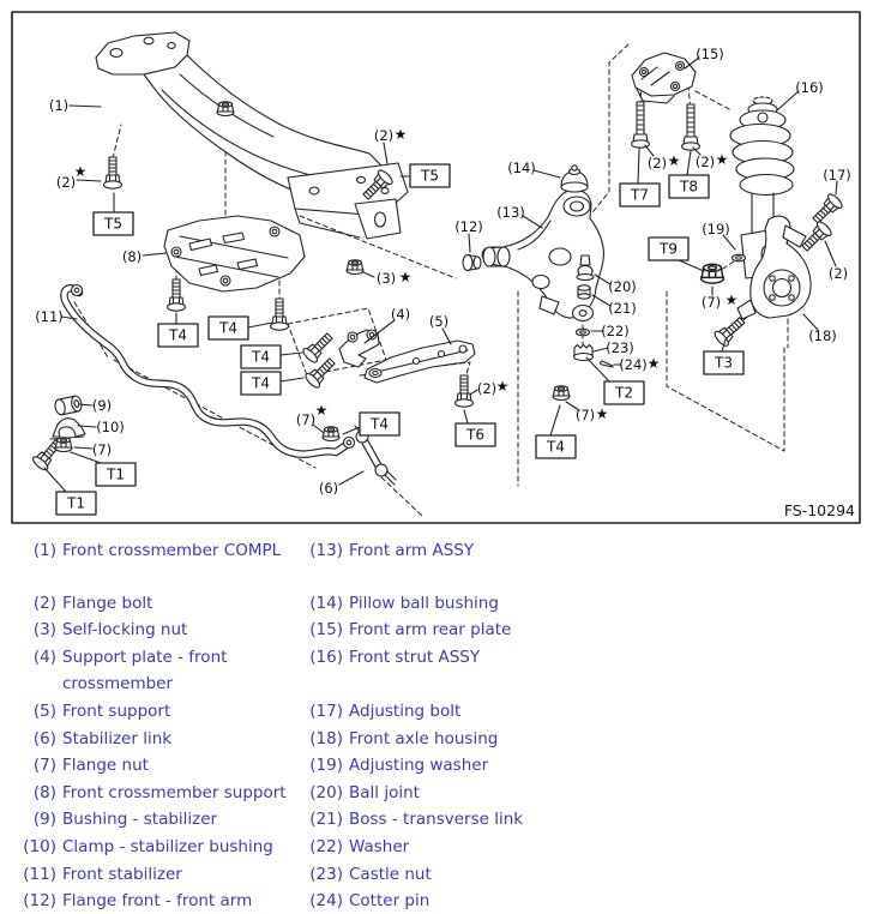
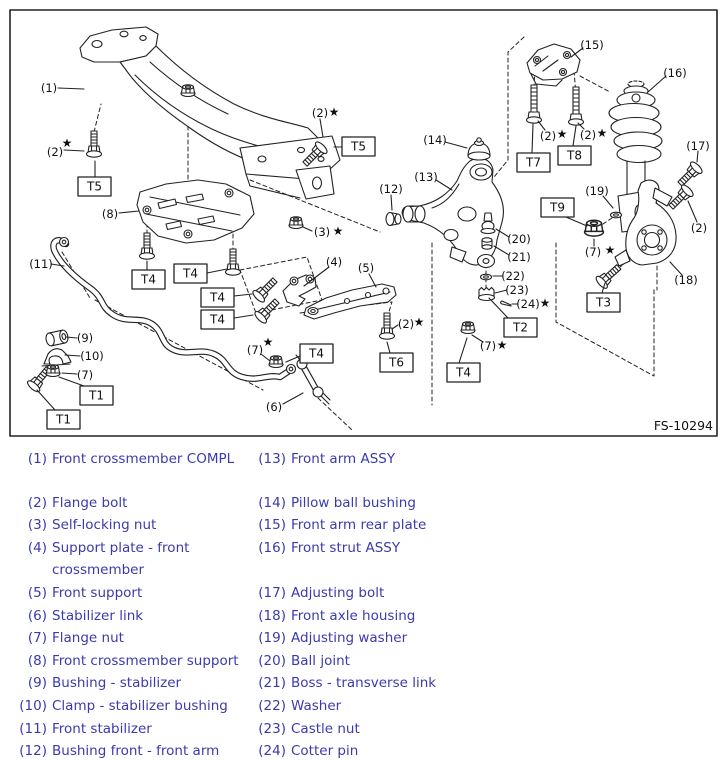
  (1)
  (2)
  ★
  (2)
  ★
  (3)
  ★
  (4)
  (5)
  (6)
  (7)
  (7)
  ★
  (7)
  ★
  (7)
  ★
  (8)
  (9)
  (10)
  (11)
  (12)
  (13)
  (14)
  (15)
  (16)
  (17)
  (18)
  (19)
  (20)
  (21)
  (22)
  (23)
  (24)
  ★
  (2)
  ★
  (2)
  (2)
  ★
  (2)
  ★
  T5
  T5
  T1
  T1
  T2
  T3
  T4
  T4
  T4
  T4
  T4
  T4
  T6
  T7
  T8
  T9
  FS-10294
  (1)
  Front crossmember COMPL
  (13)
  Front arm ASSY
  (2)
  Flange bolt
  (14)
  Pillow ball bushing
  (3)
  Self-locking nut
  (15)
  Front arm rear plate
  (4)
  Support plate - front crossmember
  (16)
  Front strut ASSY
  (5)
  Front support
  (17)
  Adjusting bolt
  (6)
  Stabilizer link
  (18)
  Front axle housing
  (7)
  Flange nut
  (19)
  Adjusting washer
  (8)
  Front crossmember support
  (20)
  Ball joint
  (9)
  Bushing - stabilizer
  (21)
  Boss - transverse link
  (10)
  Clamp - stabilizer bushing
  (22)
  Washer
  (11)
  Front stabilizer
  (23)
  Castle nut
  (12)
- Flange front - front arm
+ Bushing front - front arm
  (24)
  Cotter pin
